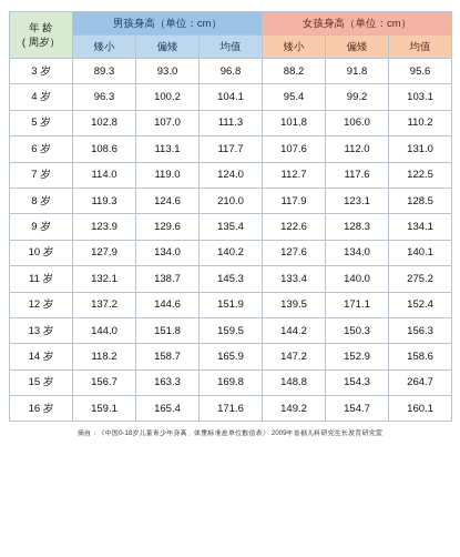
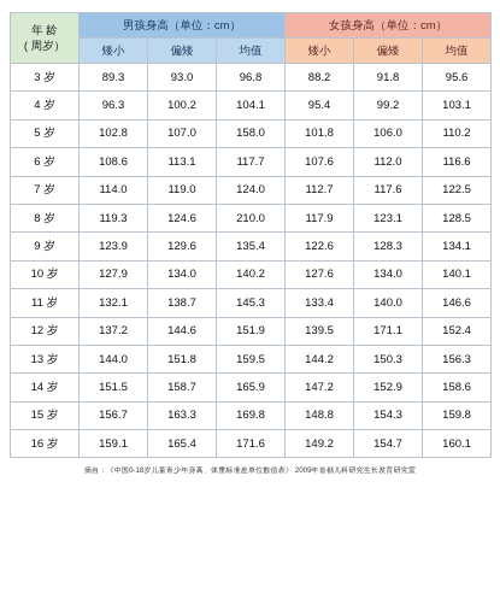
  年 龄 ( 周岁）	男孩身高（单位：cm）	女孩身高（单位：cm）
  矮小	偏矮	均值	矮小	偏矮	均值
  3 岁	89.3	93.0	96.8	88.2	91.8	95.6
  4 岁	96.3	100.2	104.1	95.4	99.2	103.1
- 5 岁	102.8	107.0	111.3	101.8	106.0	110.2
+ 5 岁	102.8	107.0	158.0	101.8	106.0	110.2
- 6 岁	108.6	113.1	117.7	107.6	112.0	131.0
+ 6 岁	108.6	113.1	117.7	107.6	112.0	116.6
  7 岁	114.0	119.0	124.0	112.7	117.6	122.5
  8 岁	119.3	124.6	210.0	117.9	123.1	128.5
  9 岁	123.9	129.6	135.4	122.6	128.3	134.1
  10 岁	127.9	134.0	140.2	127.6	134.0	140.1
- 11 岁	132.1	138.7	145.3	133.4	140.0	275.2
+ 11 岁	132.1	138.7	145.3	133.4	140.0	146.6
  12 岁	137.2	144.6	151.9	139.5	171.1	152.4
  13 岁	144.0	151.8	159.5	144.2	150.3	156.3
- 14 岁	118.2	158.7	165.9	147.2	152.9	158.6
+ 14 岁	151.5	158.7	165.9	147.2	152.9	158.6
- 15 岁	156.7	163.3	169.8	148.8	154.3	264.7
+ 15 岁	156.7	163.3	169.8	148.8	154.3	159.8
  16 岁	159.1	165.4	171.6	149.2	154.7	160.1
